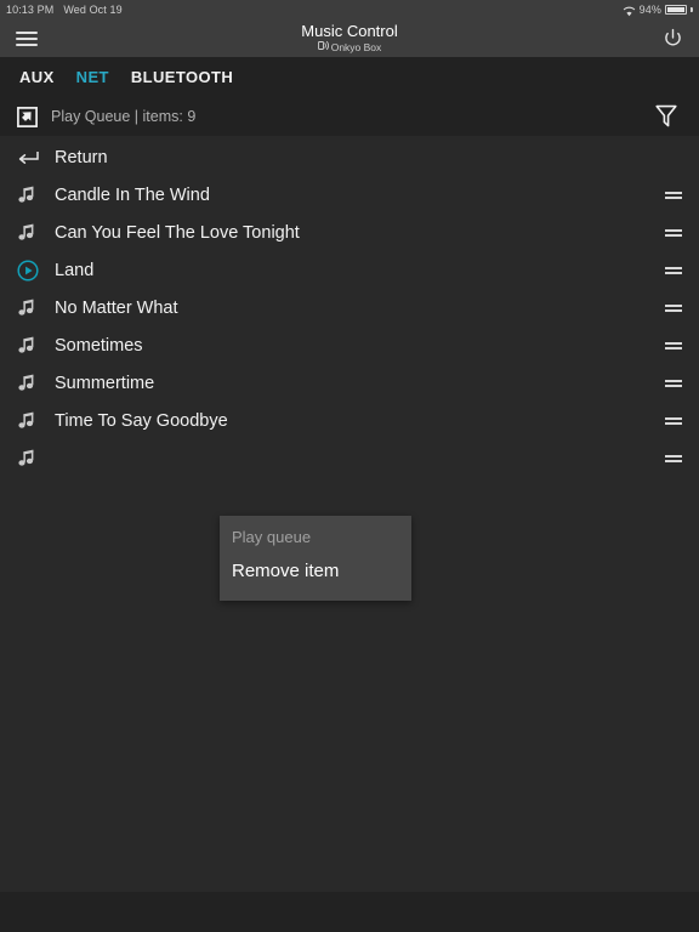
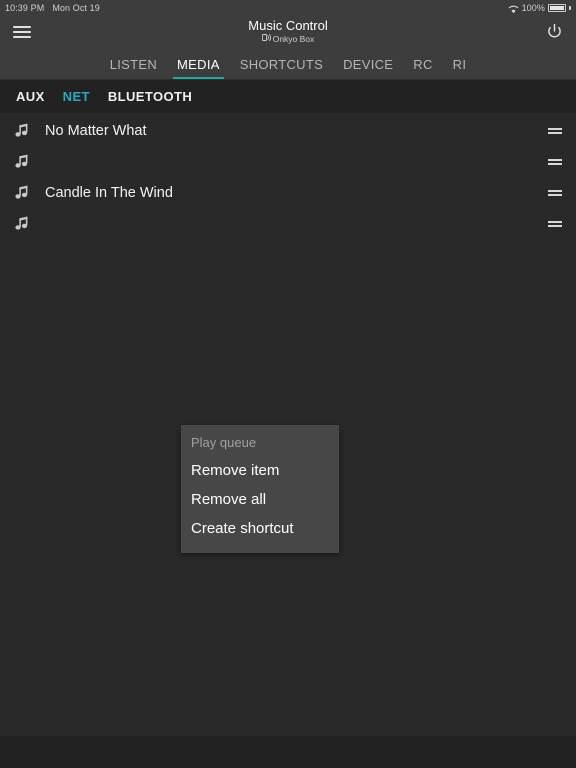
- 10:13 PM
+ 10:39 PM
- Wed Oct 19
+ Mon Oct 19
- 94%
+ 100%
  Music Control
  Onkyo Box
+ LISTEN
+ MEDIA
+ SHORTCUTS
+ DEVICE
+ RC
+ RI
  AUX
  NET
  BLUETOOTH
- Play Queue | items: 9
- Return
- Candle In The Wind
+ No Matter What
- Can You Feel The Love Tonight
- Land
- No Matter What
+ Candle In The Wind
- Sometimes
- Summertime
- Time To Say Goodbye
  Play queue
  Remove item
+ Remove all
+ Create shortcut
